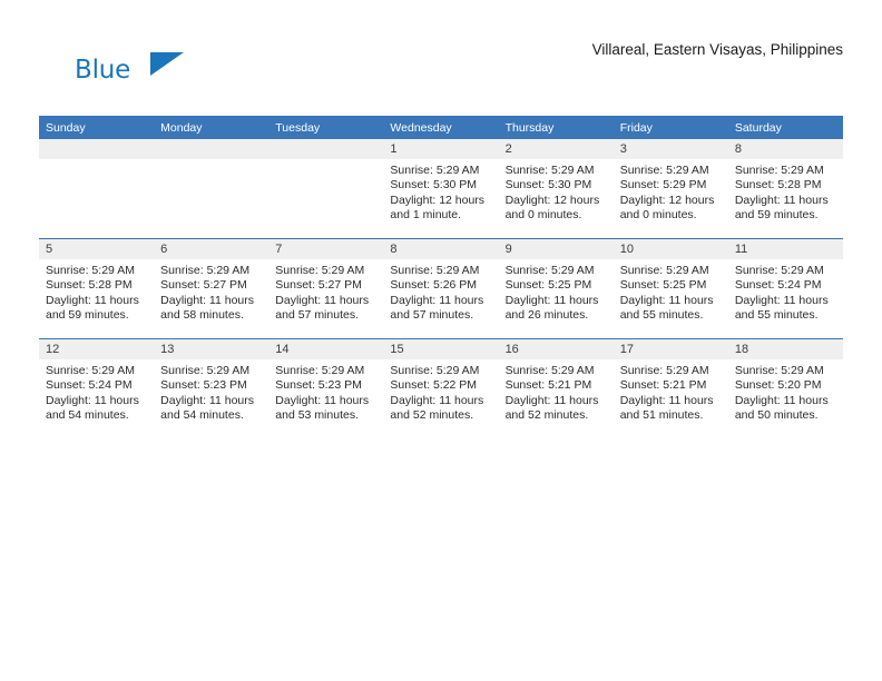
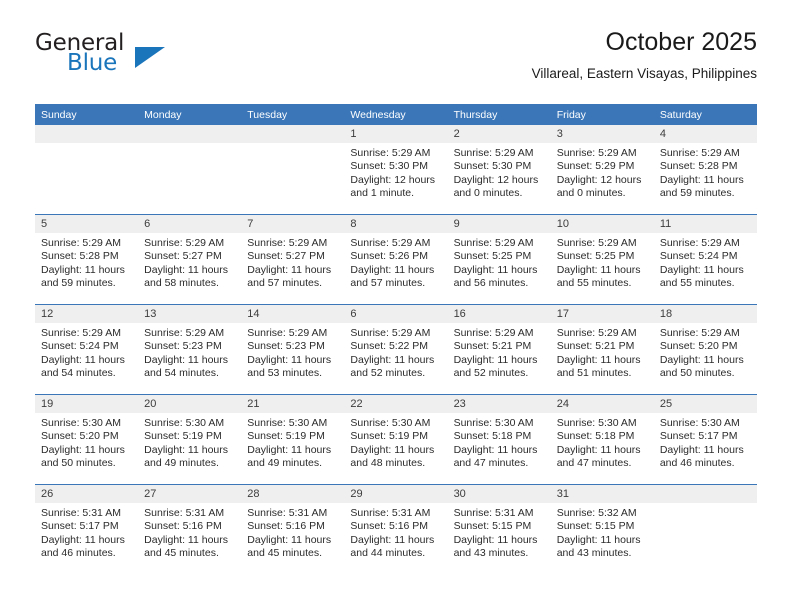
+ General
  Blue
+ October 2025
  Villareal, Eastern Visayas, Philippines
  Sunday	Monday	Tuesday	Wednesday	Thursday	Friday	Saturday
- 			1Sunrise: 5:29 AMSunset: 5:30 PMDaylight: 12 hoursand 1 minute.	2Sunrise: 5:29 AMSunset: 5:30 PMDaylight: 12 hoursand 0 minutes.	3Sunrise: 5:29 AMSunset: 5:29 PMDaylight: 12 hoursand 0 minutes.	8Sunrise: 5:29 AMSunset: 5:28 PMDaylight: 11 hoursand 59 minutes.
+ 			1Sunrise: 5:29 AMSunset: 5:30 PMDaylight: 12 hoursand 1 minute.	2Sunrise: 5:29 AMSunset: 5:30 PMDaylight: 12 hoursand 0 minutes.	3Sunrise: 5:29 AMSunset: 5:29 PMDaylight: 12 hoursand 0 minutes.	4Sunrise: 5:29 AMSunset: 5:28 PMDaylight: 11 hoursand 59 minutes.
- 5Sunrise: 5:29 AMSunset: 5:28 PMDaylight: 11 hoursand 59 minutes.	6Sunrise: 5:29 AMSunset: 5:27 PMDaylight: 11 hoursand 58 minutes.	7Sunrise: 5:29 AMSunset: 5:27 PMDaylight: 11 hoursand 57 minutes.	8Sunrise: 5:29 AMSunset: 5:26 PMDaylight: 11 hoursand 57 minutes.	9Sunrise: 5:29 AMSunset: 5:25 PMDaylight: 11 hoursand 26 minutes.	10Sunrise: 5:29 AMSunset: 5:25 PMDaylight: 11 hoursand 55 minutes.	11Sunrise: 5:29 AMSunset: 5:24 PMDaylight: 11 hoursand 55 minutes.
+ 5Sunrise: 5:29 AMSunset: 5:28 PMDaylight: 11 hoursand 59 minutes.	6Sunrise: 5:29 AMSunset: 5:27 PMDaylight: 11 hoursand 58 minutes.	7Sunrise: 5:29 AMSunset: 5:27 PMDaylight: 11 hoursand 57 minutes.	8Sunrise: 5:29 AMSunset: 5:26 PMDaylight: 11 hoursand 57 minutes.	9Sunrise: 5:29 AMSunset: 5:25 PMDaylight: 11 hoursand 56 minutes.	10Sunrise: 5:29 AMSunset: 5:25 PMDaylight: 11 hoursand 55 minutes.	11Sunrise: 5:29 AMSunset: 5:24 PMDaylight: 11 hoursand 55 minutes.
- 12Sunrise: 5:29 AMSunset: 5:24 PMDaylight: 11 hoursand 54 minutes.	13Sunrise: 5:29 AMSunset: 5:23 PMDaylight: 11 hoursand 54 minutes.	14Sunrise: 5:29 AMSunset: 5:23 PMDaylight: 11 hoursand 53 minutes.	15Sunrise: 5:29 AMSunset: 5:22 PMDaylight: 11 hoursand 52 minutes.	16Sunrise: 5:29 AMSunset: 5:21 PMDaylight: 11 hoursand 52 minutes.	17Sunrise: 5:29 AMSunset: 5:21 PMDaylight: 11 hoursand 51 minutes.	18Sunrise: 5:29 AMSunset: 5:20 PMDaylight: 11 hoursand 50 minutes.
+ 12Sunrise: 5:29 AMSunset: 5:24 PMDaylight: 11 hoursand 54 minutes.	13Sunrise: 5:29 AMSunset: 5:23 PMDaylight: 11 hoursand 54 minutes.	14Sunrise: 5:29 AMSunset: 5:23 PMDaylight: 11 hoursand 53 minutes.	6Sunrise: 5:29 AMSunset: 5:22 PMDaylight: 11 hoursand 52 minutes.	16Sunrise: 5:29 AMSunset: 5:21 PMDaylight: 11 hoursand 52 minutes.	17Sunrise: 5:29 AMSunset: 5:21 PMDaylight: 11 hoursand 51 minutes.	18Sunrise: 5:29 AMSunset: 5:20 PMDaylight: 11 hoursand 50 minutes.
+ 19Sunrise: 5:30 AMSunset: 5:20 PMDaylight: 11 hoursand 50 minutes.	20Sunrise: 5:30 AMSunset: 5:19 PMDaylight: 11 hoursand 49 minutes.	21Sunrise: 5:30 AMSunset: 5:19 PMDaylight: 11 hoursand 49 minutes.	22Sunrise: 5:30 AMSunset: 5:19 PMDaylight: 11 hoursand 48 minutes.	23Sunrise: 5:30 AMSunset: 5:18 PMDaylight: 11 hoursand 47 minutes.	24Sunrise: 5:30 AMSunset: 5:18 PMDaylight: 11 hoursand 47 minutes.	25Sunrise: 5:30 AMSunset: 5:17 PMDaylight: 11 hoursand 46 minutes.
+ 26Sunrise: 5:31 AMSunset: 5:17 PMDaylight: 11 hoursand 46 minutes.	27Sunrise: 5:31 AMSunset: 5:16 PMDaylight: 11 hoursand 45 minutes.	28Sunrise: 5:31 AMSunset: 5:16 PMDaylight: 11 hoursand 45 minutes.	29Sunrise: 5:31 AMSunset: 5:16 PMDaylight: 11 hoursand 44 minutes.	30Sunrise: 5:31 AMSunset: 5:15 PMDaylight: 11 hoursand 43 minutes.	31Sunrise: 5:32 AMSunset: 5:15 PMDaylight: 11 hoursand 43 minutes.
